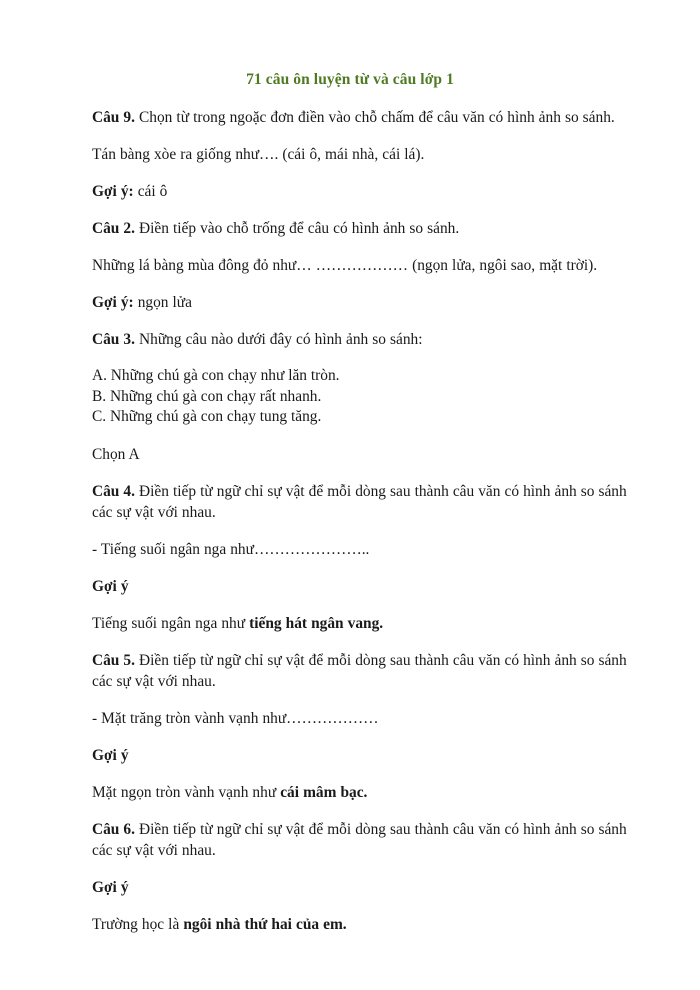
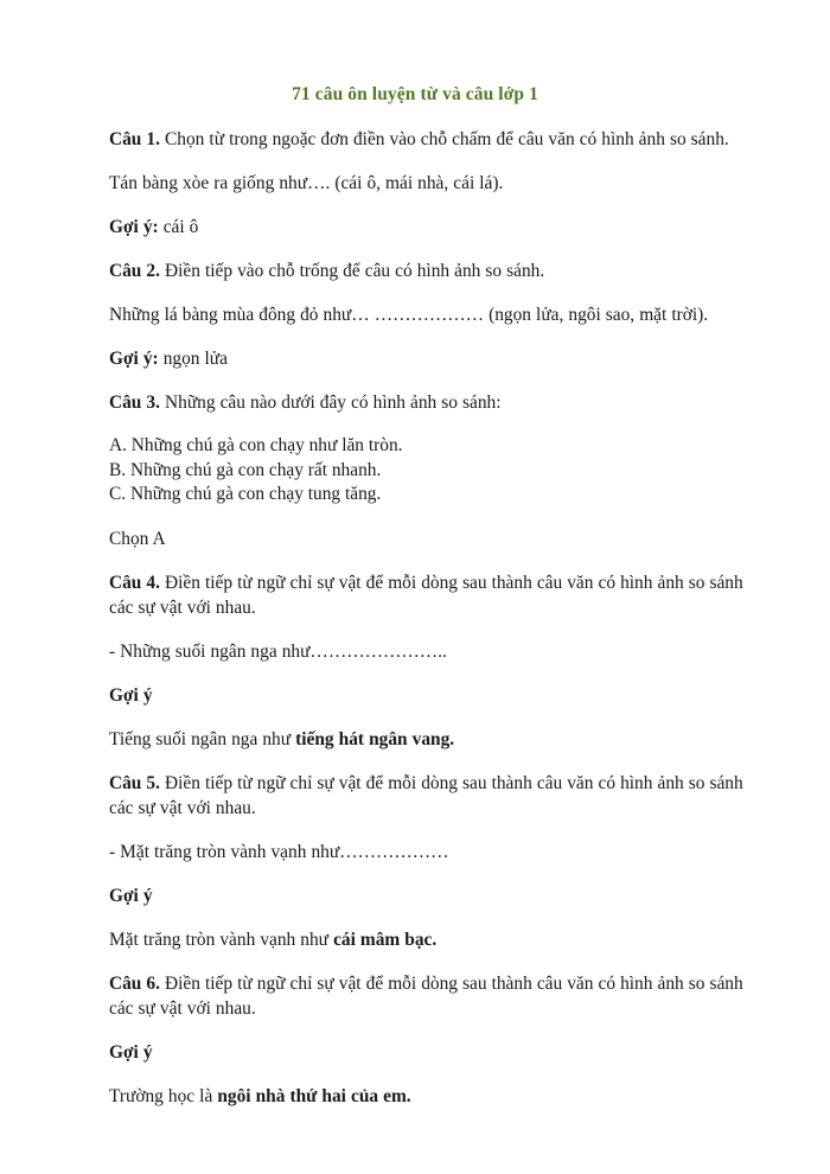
  71 câu ôn luyện từ và câu lớp 1
- Câu 9. Chọn từ trong ngoặc đơn điền vào chỗ chấm để câu văn có hình ảnh so sánh.
+ Câu 1. Chọn từ trong ngoặc đơn điền vào chỗ chấm để câu văn có hình ảnh so sánh.
  Tán bàng xòe ra giống như…. (cái ô, mái nhà, cái lá).
  Gợi ý: cái ô
  Câu 2. Điền tiếp vào chỗ trống để câu có hình ảnh so sánh.
  Những lá bàng mùa đông đỏ như… ……………… (ngọn lửa, ngôi sao, mặt trời).
  Gợi ý: ngọn lửa
  Câu 3. Những câu nào dưới đây có hình ảnh so sánh:
  A. Những chú gà con chạy như lăn tròn.
  B. Những chú gà con chạy rất nhanh.
  C. Những chú gà con chạy tung tăng.
  Chọn A
  Câu 4. Điền tiếp từ ngữ chỉ sự vật để mỗi dòng sau thành câu văn có hình ảnh so sánh các sự vật với nhau.
- - Tiếng suối ngân nga như…………………..
+ - Những suối ngân nga như…………………..
  Gợi ý
  Tiếng suối ngân nga như tiếng hát ngân vang.
  Câu 5. Điền tiếp từ ngữ chỉ sự vật để mỗi dòng sau thành câu văn có hình ảnh so sánh các sự vật với nhau.
  - Mặt trăng tròn vành vạnh như………………
  Gợi ý
- Mặt ngọn tròn vành vạnh như cái mâm bạc.
+ Mặt trăng tròn vành vạnh như cái mâm bạc.
  Câu 6. Điền tiếp từ ngữ chỉ sự vật để mỗi dòng sau thành câu văn có hình ảnh so sánh các sự vật với nhau.
  Gợi ý
  Trường học là ngôi nhà thứ hai của em.
